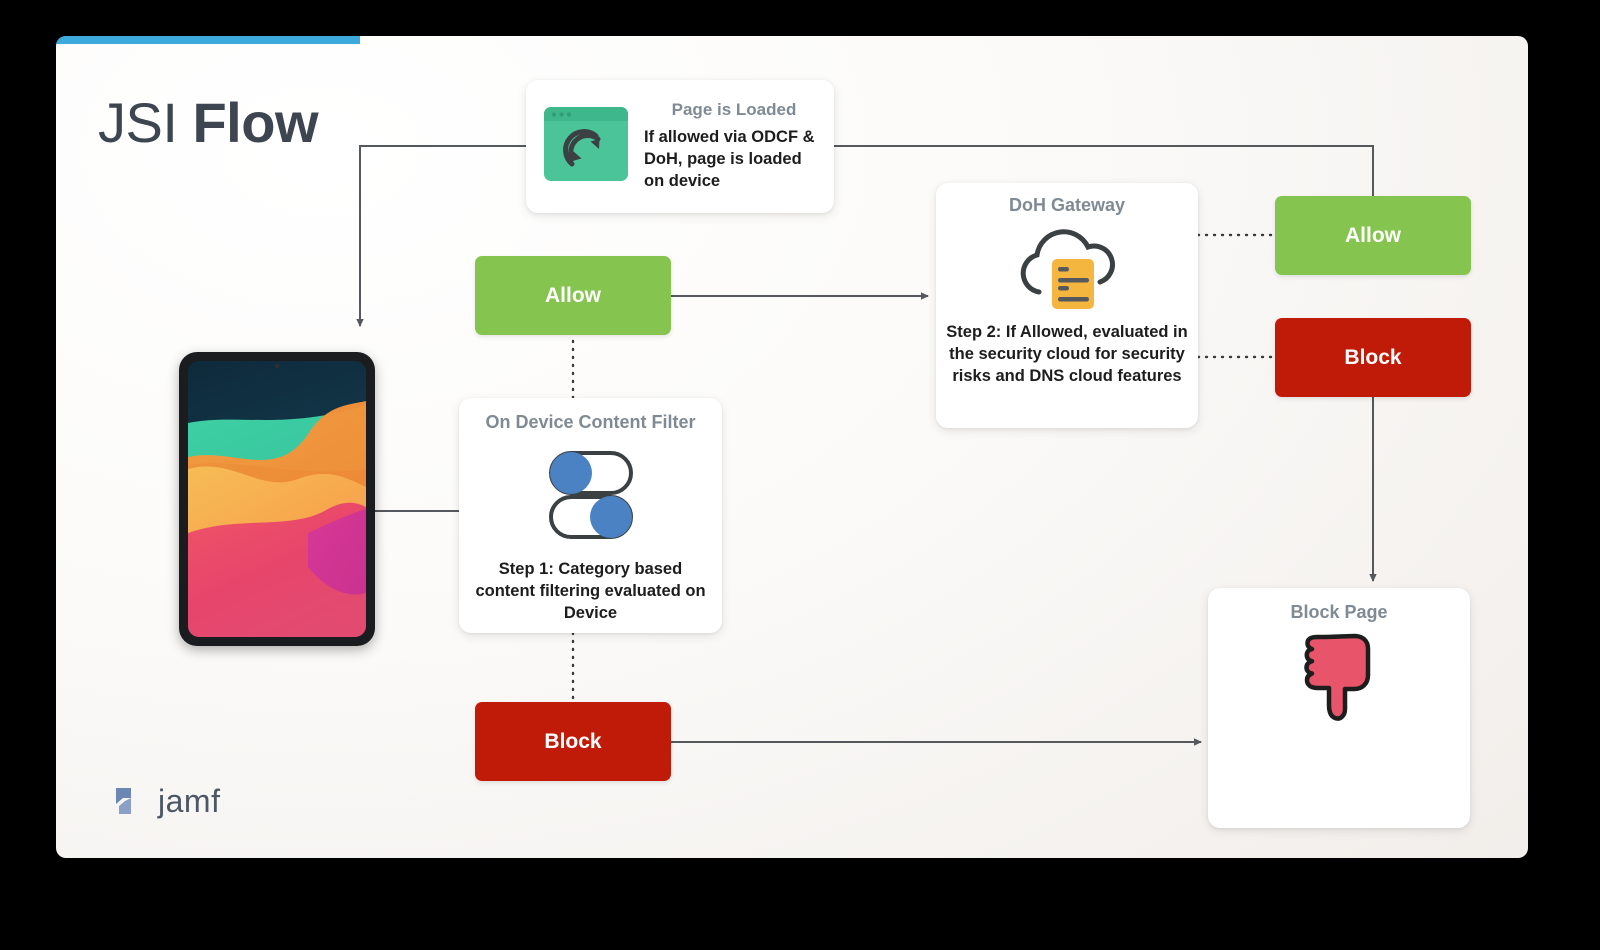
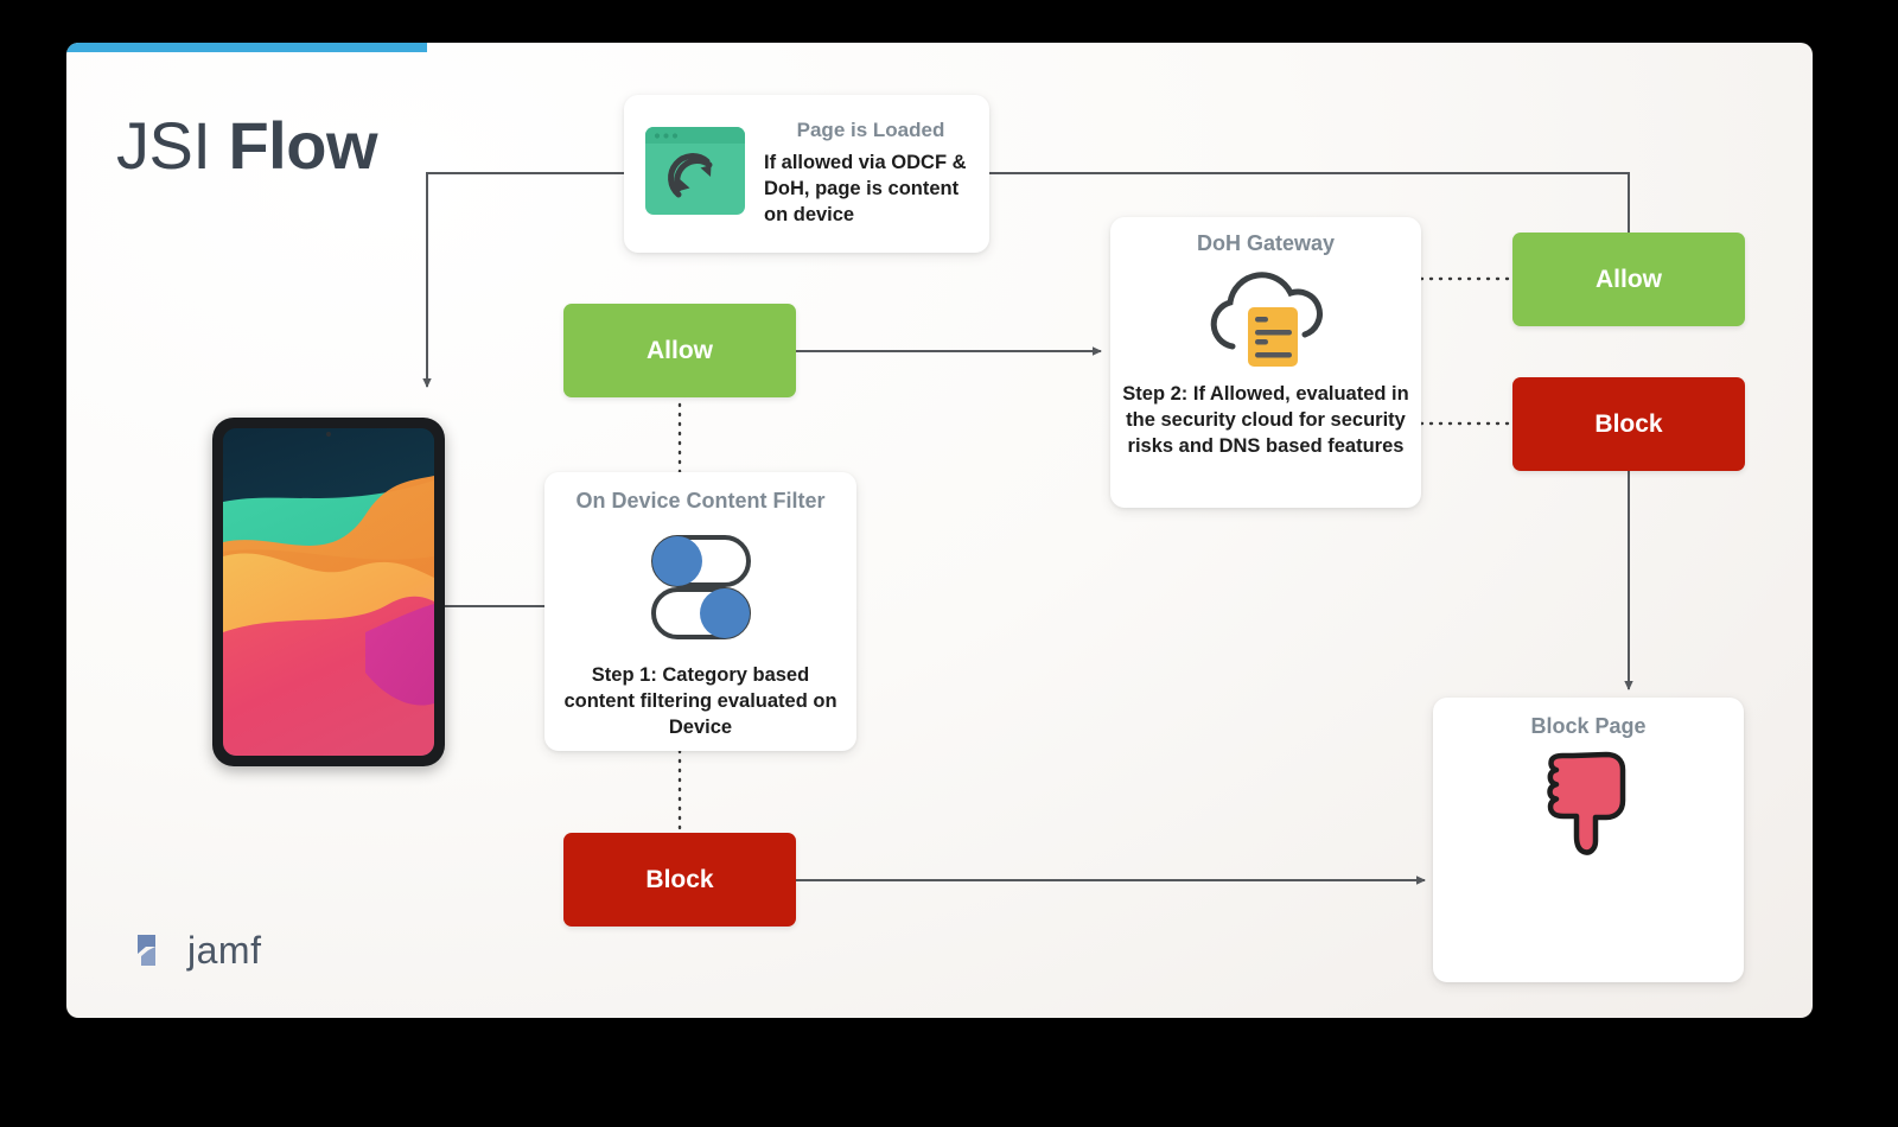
  JSI Flow
  Page is Loaded
- If allowed via ODCF & DoH, page is loaded on device
+ If allowed via ODCF & DoH, page is content on device
  DoH Gateway
- Step 2: If Allowed, evaluated in the security cloud for security risks and DNS cloud features
+ Step 2: If Allowed, evaluated in the security cloud for security risks and DNS based features
  On Device Content Filter
  Step 1: Category based content filtering evaluated on Device
  Block Page
  Allow
  Block
  Allow
  Block
  jamf
